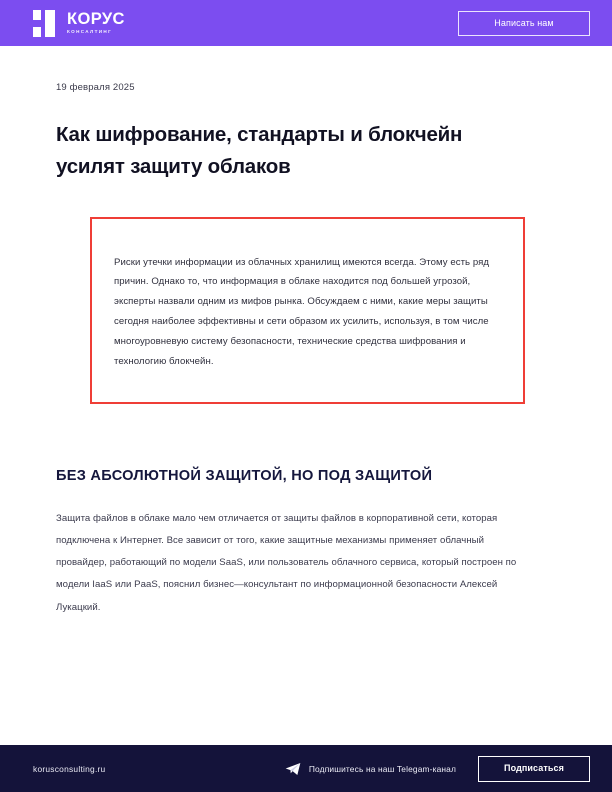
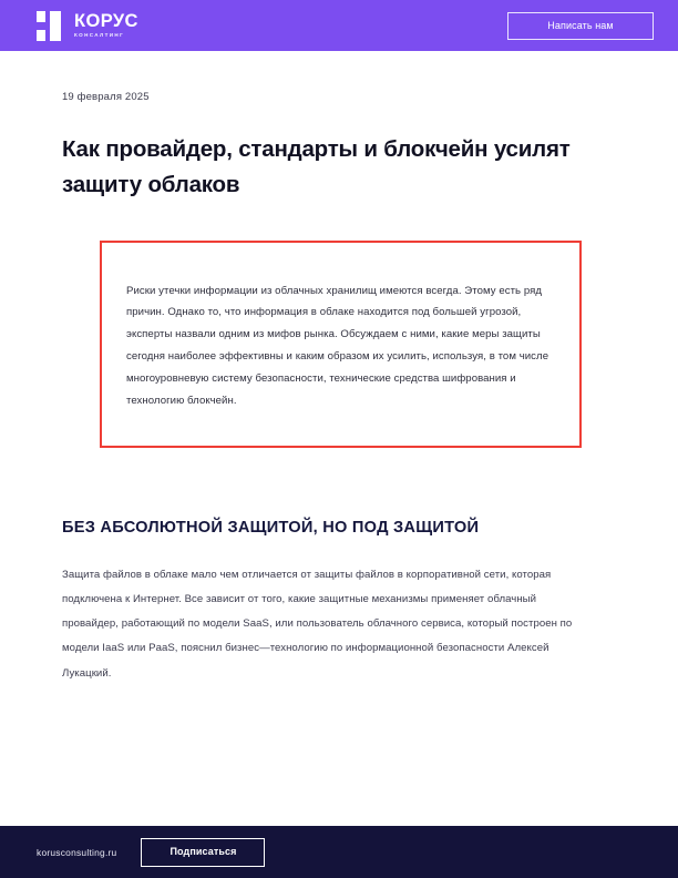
  КОРУС
  Написать нам
  19 февраля 2025
- Как шифрование, стандарты и блокчейн усилят защиту облаков
+ Как провайдер, стандарты и блокчейн усилят защиту облаков
- Риски утечки информации из облачных хранилищ имеются всегда. Этому есть ряд причин. Однако то, что информация в облаке находится под большей угрозой, эксперты назвали одним из мифов рынка. Обсуждаем с ними, какие меры защиты сегодня наиболее эффективны и сети образом их усилить, используя, в том числе многоуровневую систему безопасности, технические средства шифрования и технологию блокчейн.
+ Риски утечки информации из облачных хранилищ имеются всегда. Этому есть ряд причин. Однако то, что информация в облаке находится под большей угрозой, эксперты назвали одним из мифов рынка. Обсуждаем с ними, какие меры защиты сегодня наиболее эффективны и каким образом их усилить, используя, в том числе многоуровневую систему безопасности, технические средства шифрования и технологию блокчейн.
  БЕЗ АБСОЛЮТНОЙ ЗАЩИТОЙ, НО ПОД ЗАЩИТОЙ
- Защита файлов в облаке мало чем отличается от защиты файлов в корпоративной сети, которая подключена к Интернет. Все зависит от того, какие защитные механизмы применяет облачный провайдер, работающий по модели SaaS, или пользователь облачного сервиса, который построен по модели IaaS или PaaS, пояснил бизнес—консультант по информационной безопасности Алексей Лукацкий.
+ Защита файлов в облаке мало чем отличается от защиты файлов в корпоративной сети, которая подключена к Интернет. Все зависит от того, какие защитные механизмы применяет облачный провайдер, работающий по модели SaaS, или пользователь облачного сервиса, который построен по модели IaaS или PaaS, пояснил бизнес—технологию по информационной безопасности Алексей Лукацкий.
  korusconsulting.ru
- Подпишитесь на наш Telegam-канал
  Подписаться
